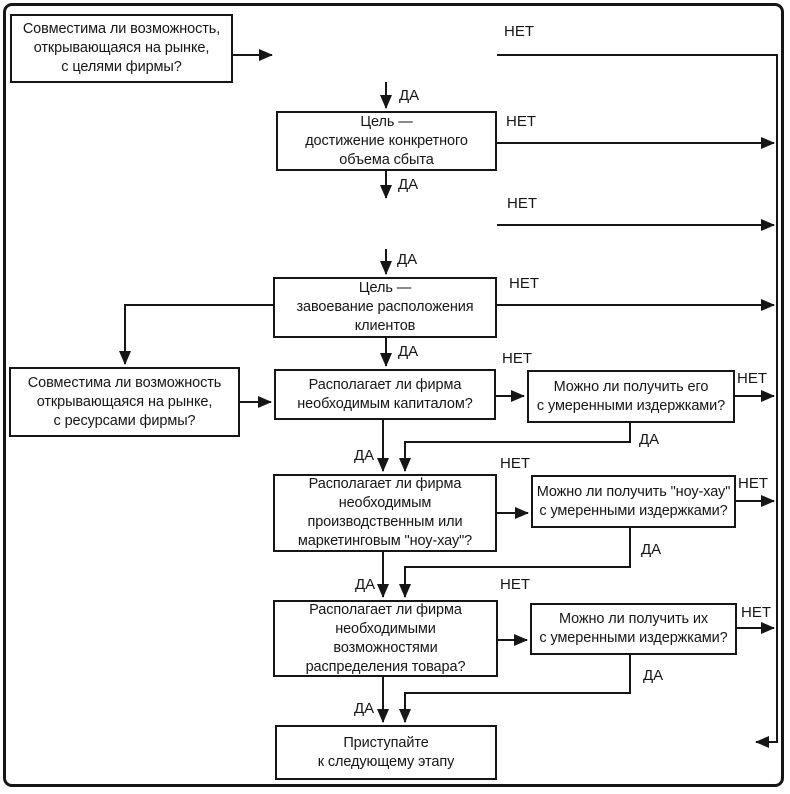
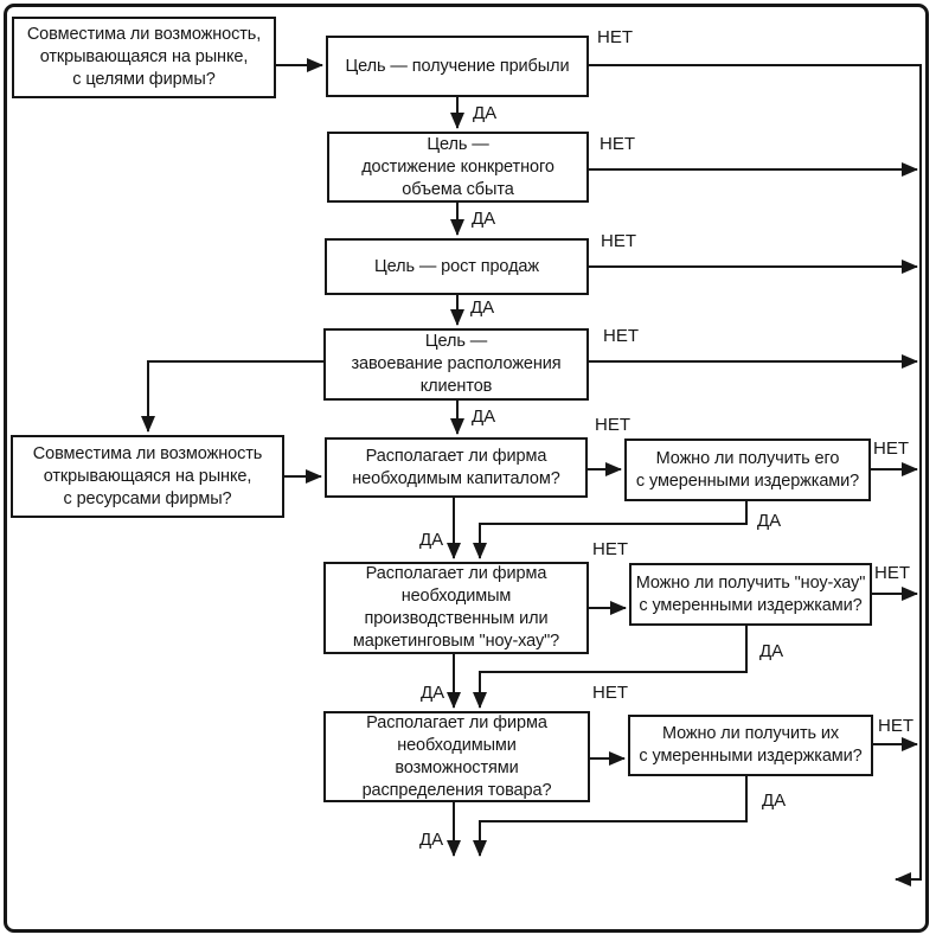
  Совместима ли возможность,
  открывающаяся на рынке,
  с целями фирмы?
+ Цель — получение прибыли
  Цель —
  достижение конкретного
  объема сбыта
+ Цель — рост продаж
  Цель —
  завоевание расположения
  клиентов
  Совместима ли возможность
  открывающаяся на рынке,
  с ресурсами фирмы?
  Располагает ли фирма
  необходимым капиталом?
  Можно ли получить его
  с умеренными издержками?
  Располагает ли фирма
  необходимым
  производственным или
  маркетинговым "ноу-хау"?
  Можно ли получить "ноу-хау"
  с умеренными издержками?
  Располагает ли фирма
  необходимыми
  возможностями
  распределения товара?
  Можно ли получить их
  с умеренными издержками?
- Приступайте
- к следующему этапу
  НЕТ
  НЕТ
  НЕТ
  НЕТ
  НЕТ
  НЕТ
  НЕТ
  НЕТ
  НЕТ
  НЕТ
  ДА
  ДА
  ДА
  ДА
  ДА
  ДА
  ДА
  ДА
  ДА
  ДА
